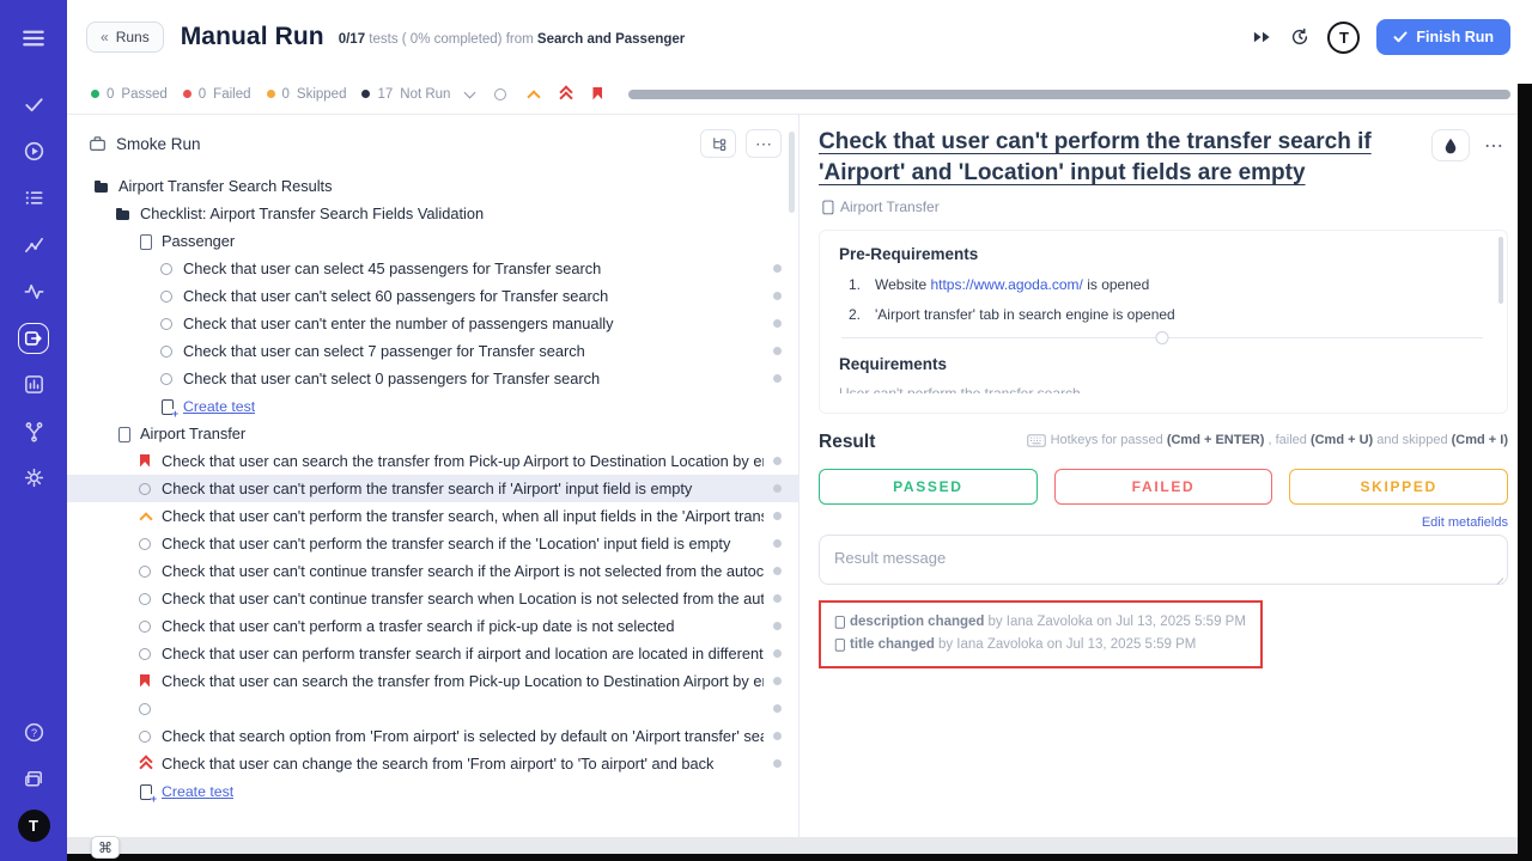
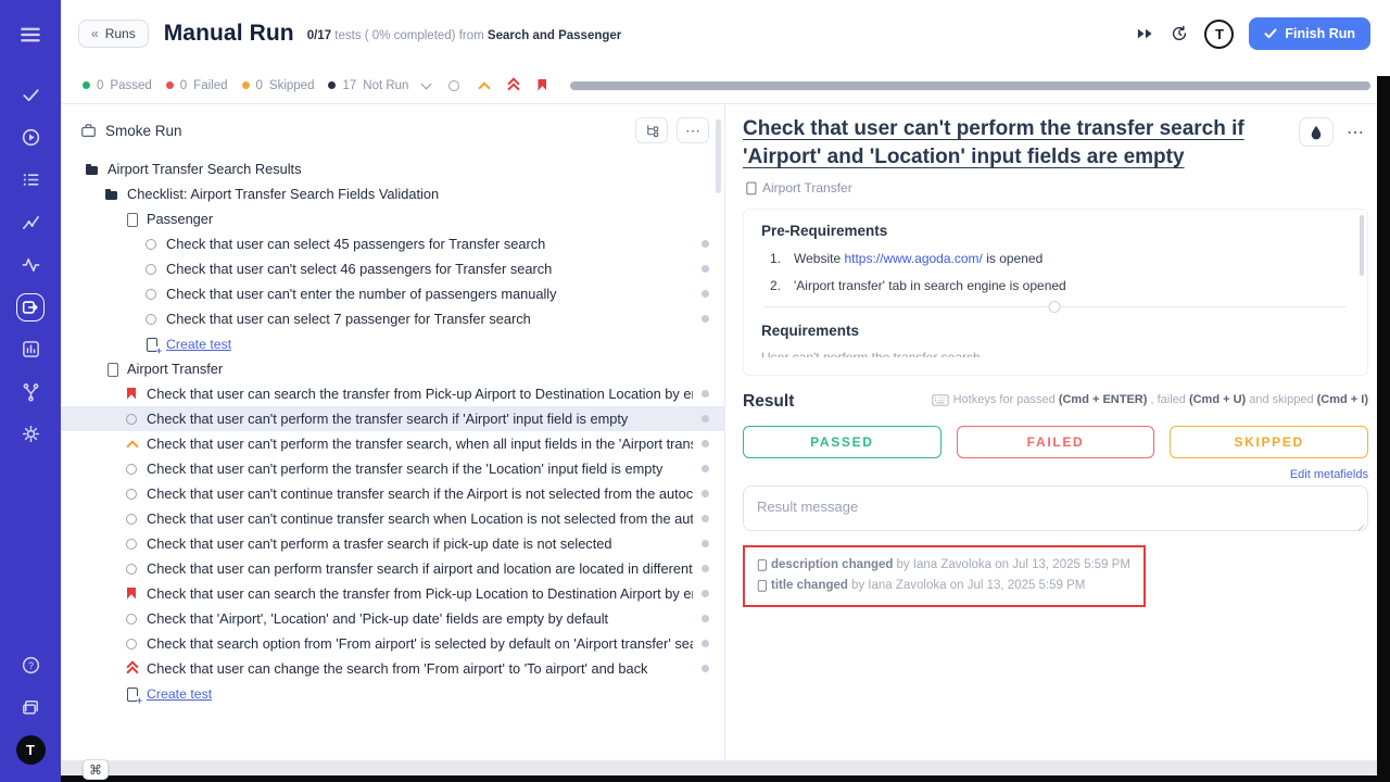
  ?
  T
  «
  Runs
  Manual Run
  0/17 tests ( 0% completed) from Search and Passenger
  T
  Finish Run
  0
  Passed
  0
  Failed
  0
  Skipped
  17
  Not Run
  Smoke Run
  ⋯
  Airport Transfer Search Results
  Checklist: Airport Transfer Search Fields Validation
  Passenger
  Check that user can select 45 passengers for Transfer search
- Check that user can't select 60 passengers for Transfer search
+ Check that user can't select 46 passengers for Transfer search
  Check that user can't enter the number of passengers manually
  Check that user can select 7 passenger for Transfer search
- Check that user can't select 0 passengers for Transfer search
  Create test
  Airport Transfer
  Check that user can search the transfer from Pick-up Airport to Destination Location by e
  Check that user can't perform the transfer search if 'Airport' input field is empty
  Check that user can't perform the transfer search, when all input fields in the 'Airport tran
  Check that user can't perform the transfer search if the 'Location' input field is empty
  Check that user can't continue transfer search if the Airport is not selected from the autoc
  Check that user can't continue transfer search when Location is not selected from the aut
  Check that user can't perform a trasfer search if pick-up date is not selected
  Check that user can perform transfer search if airport and location are located in different
  Check that user can search the transfer from Pick-up Location to Destination Airport by e
+ Check that 'Airport', 'Location' and 'Pick-up date' fields are empty by default
  Check that search option from 'From airport' is selected by default on 'Airport transfer' se
  Check that user can change the search from 'From airport' to 'To airport' and back
  Create test
  Check that user can't perform the transfer search if 'Airport' and 'Location' input fields are empty
  ⋯
  Airport Transfer
  Pre-Requirements
  1.
  Website https://www.agoda.com/ is opened
  2.
  'Airport transfer' tab in search engine is opened
  Requirements
  Result
  Hotkeys for passed (Cmd + ENTER) , failed (Cmd + U) and skipped (Cmd + I)
  PASSED
  FAILED
  SKIPPED
  Edit metafields
  Result message
  description changed
  by Iana Zavoloka on Jul 13, 2025 5:59 PM
  title changed
  by Iana Zavoloka on Jul 13, 2025 5:59 PM
  ⌘
